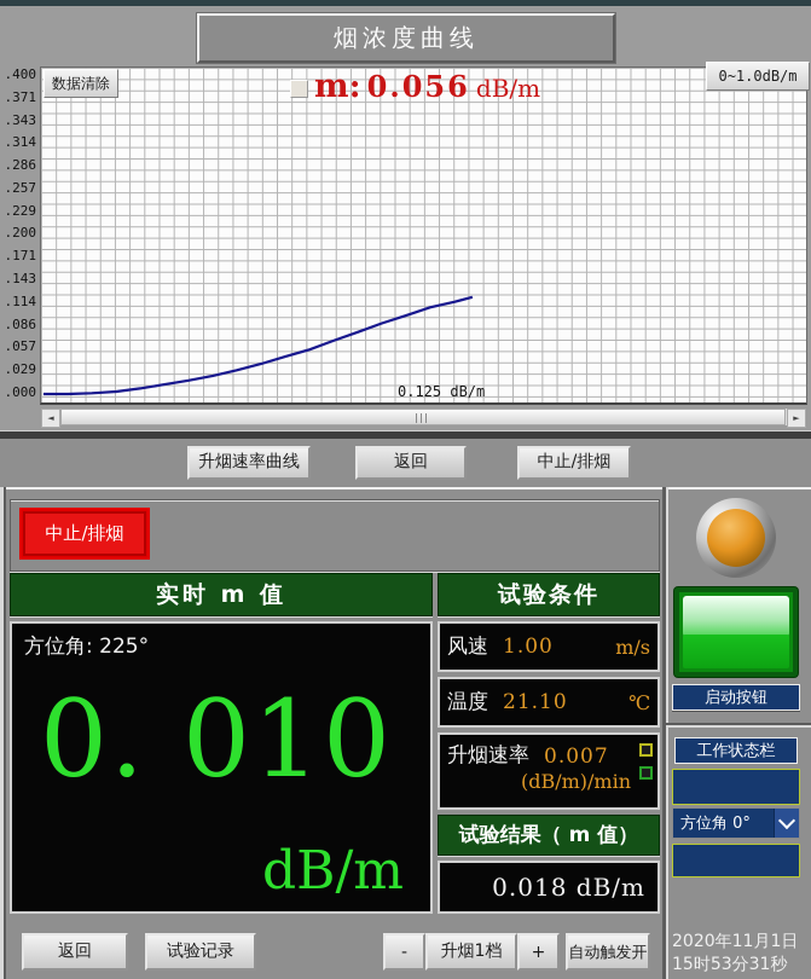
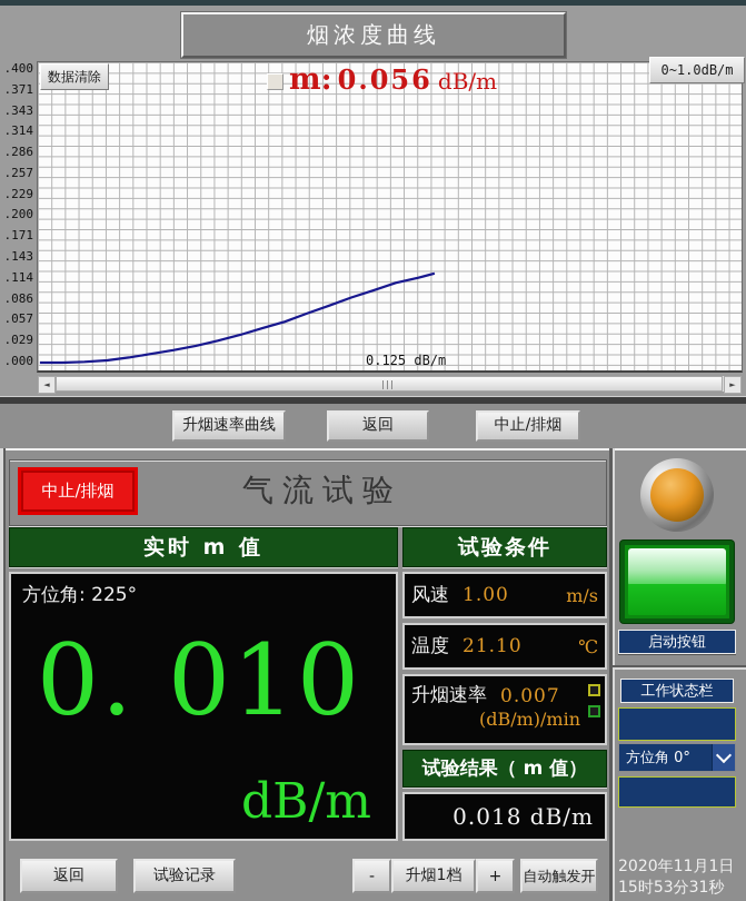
  烟浓度曲线
  0.125 dB/m
  .400
  .371
  .343
  .314
  .286
  .257
  .229
  .200
  .171
  .143
  .114
  .086
  .057
  .029
  .000
  数据清除
  0~1.0dB/m
  m: 0.056 dB/m
  ◄
  ►
  升烟速率曲线
  返回
  中止/排烟
  中止/排烟
+ 气流试验
  实时 m 值
  试验条件
  方位角: 225°
  0. 010
  dB/m
  风速
  1.00
  m/s
  温度
  21.10
  ℃
  升烟速率
  0.007
  (dB/m)/min
  试验结果（ m 值）
  0.018 dB/m
  启动按钮
  工作状态栏
  方位角 0°
  2020年11月1日
  15时53分31秒
  返回
  试验记录
  -
  升烟1档
  +
  自动触发开
